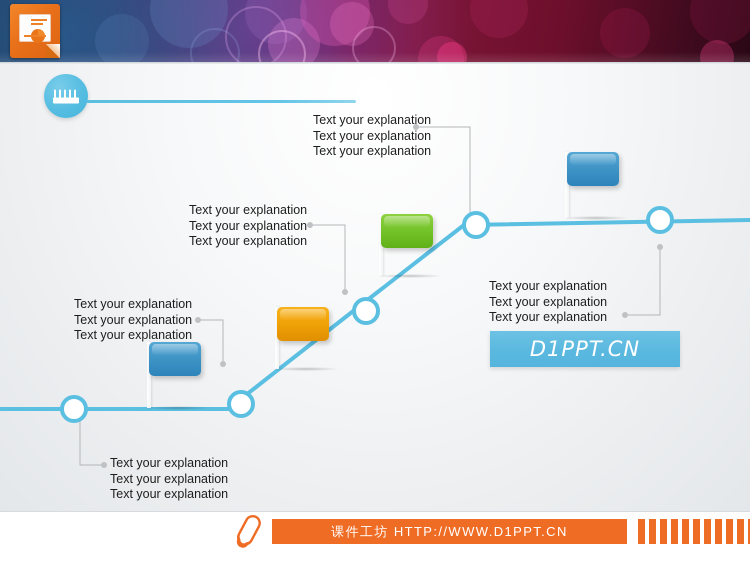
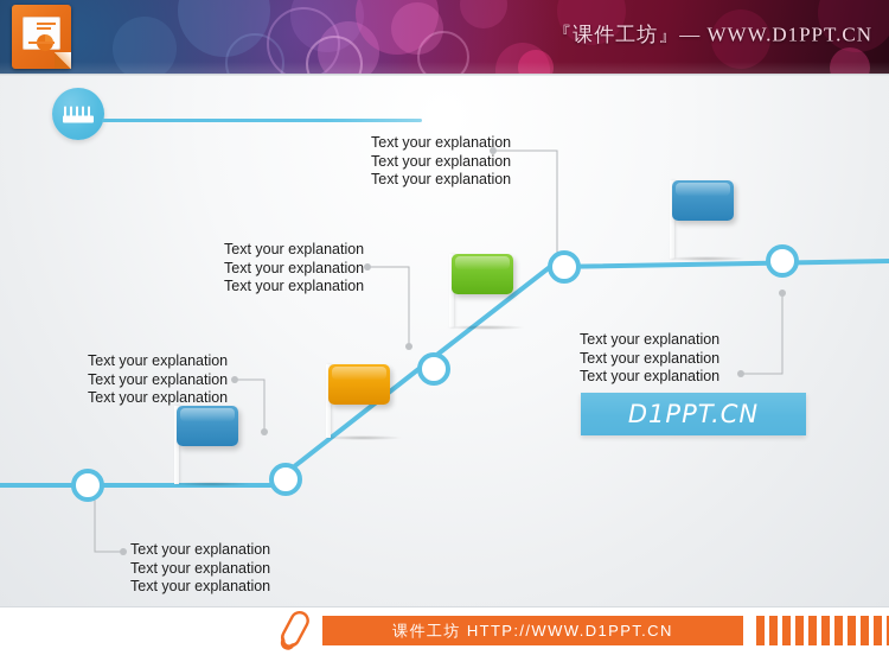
+ 『课件工坊』— WWW.D1PPT.CN
  Text your explanation
  Text your explanation
  Text your explanation
  Text your explanation
  Text your explanation
  Text your explanation
  Text your explanation
  Text your explanation
  Text your explanation
  Text your explanation
  Text your explanation
  Text your explanation
  Text your explanation
  Text your explanation
  Text your explanation
  D1PPT.CN
  课件工坊 HTTP://WWW.D1PPT.CN
